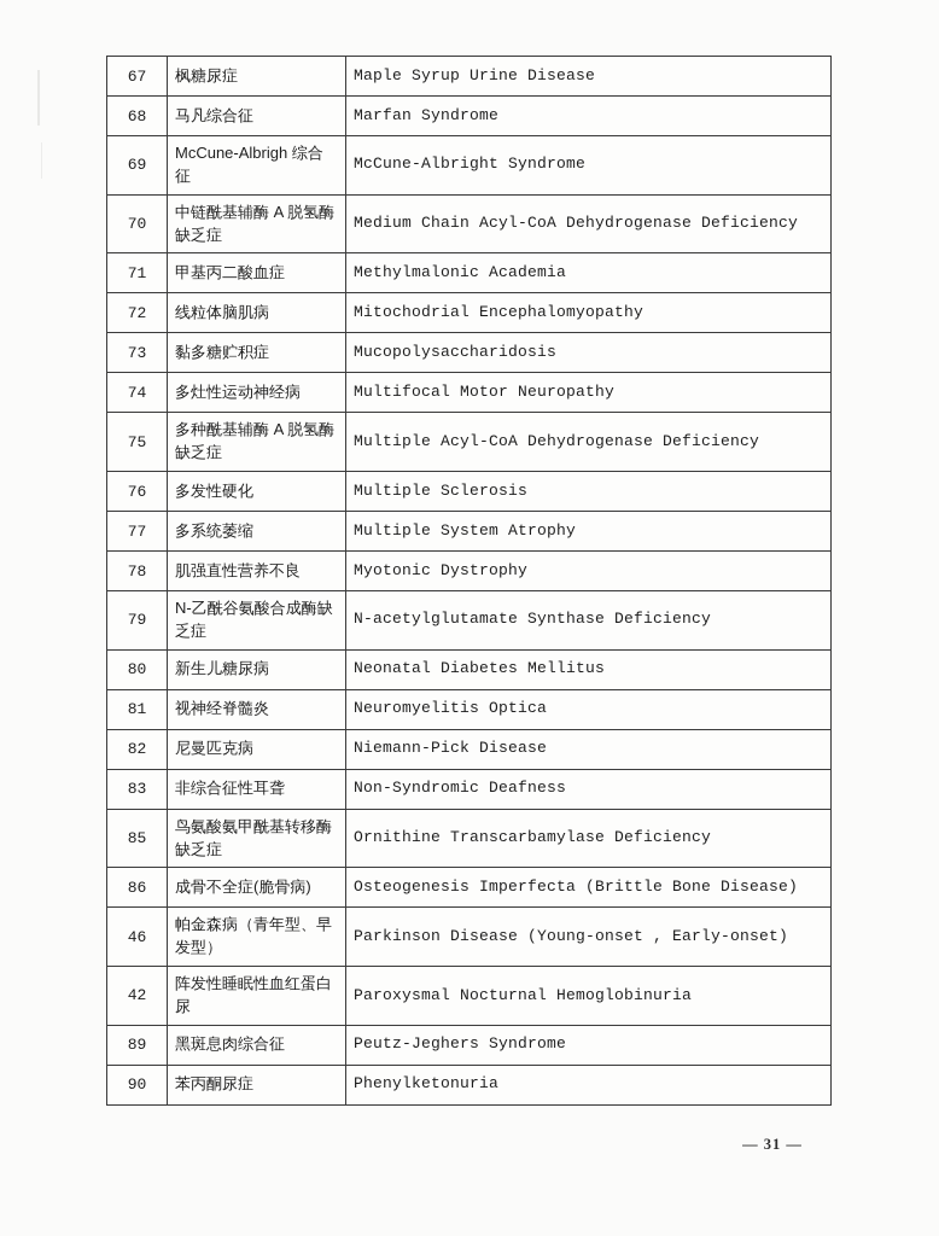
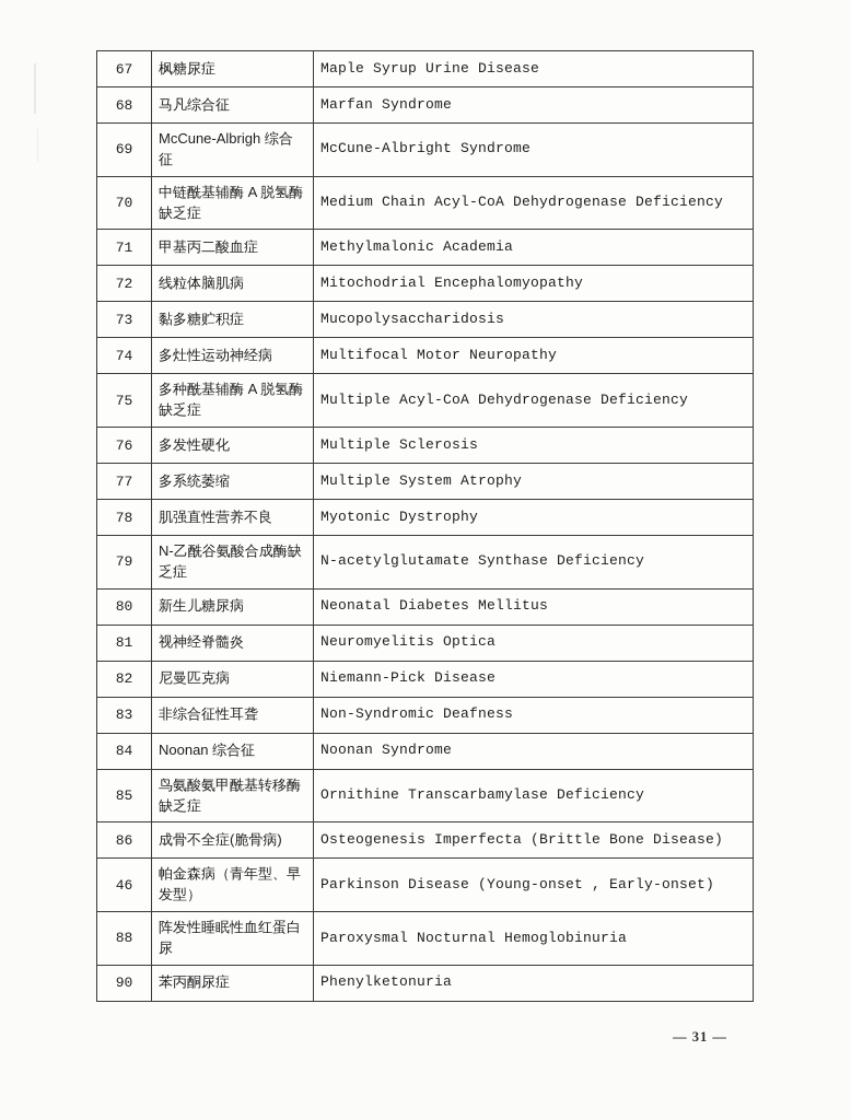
  67	枫糖尿症	Maple Syrup Urine Disease
  68	马凡综合征	Marfan Syndrome
  69	McCune-Albrigh 综合征	McCune-Albright Syndrome
  70	中链酰基辅酶 A 脱氢酶缺乏症	Medium Chain Acyl-CoA Dehydrogenase Deficiency
  71	甲基丙二酸血症	Methylmalonic Academia
  72	线粒体脑肌病	Mitochodrial Encephalomyopathy
  73	黏多糖贮积症	Mucopolysaccharidosis
  74	多灶性运动神经病	Multifocal Motor Neuropathy
  75	多种酰基辅酶 A 脱氢酶缺乏症	Multiple Acyl-CoA Dehydrogenase Deficiency
  76	多发性硬化	Multiple Sclerosis
  77	多系统萎缩	Multiple System Atrophy
  78	肌强直性营养不良	Myotonic Dystrophy
  79	N-乙酰谷氨酸合成酶缺乏症	N-acetylglutamate Synthase Deficiency
  80	新生儿糖尿病	Neonatal Diabetes Mellitus
  81	视神经脊髓炎	Neuromyelitis Optica
  82	尼曼匹克病	Niemann-Pick Disease
  83	非综合征性耳聋	Non-Syndromic Deafness
+ 84	Noonan 综合征	Noonan Syndrome
  85	鸟氨酸氨甲酰基转移酶缺乏症	Ornithine Transcarbamylase Deficiency
  86	成骨不全症(脆骨病)	Osteogenesis Imperfecta (Brittle Bone Disease)
  46	帕金森病（青年型、早发型）	Parkinson Disease (Young-onset , Early-onset)
- 42	阵发性睡眠性血红蛋白尿	Paroxysmal Nocturnal Hemoglobinuria
+ 88	阵发性睡眠性血红蛋白尿	Paroxysmal Nocturnal Hemoglobinuria
- 89	黑斑息肉综合征	Peutz-Jeghers Syndrome
  90	苯丙酮尿症	Phenylketonuria
  — 31 —
